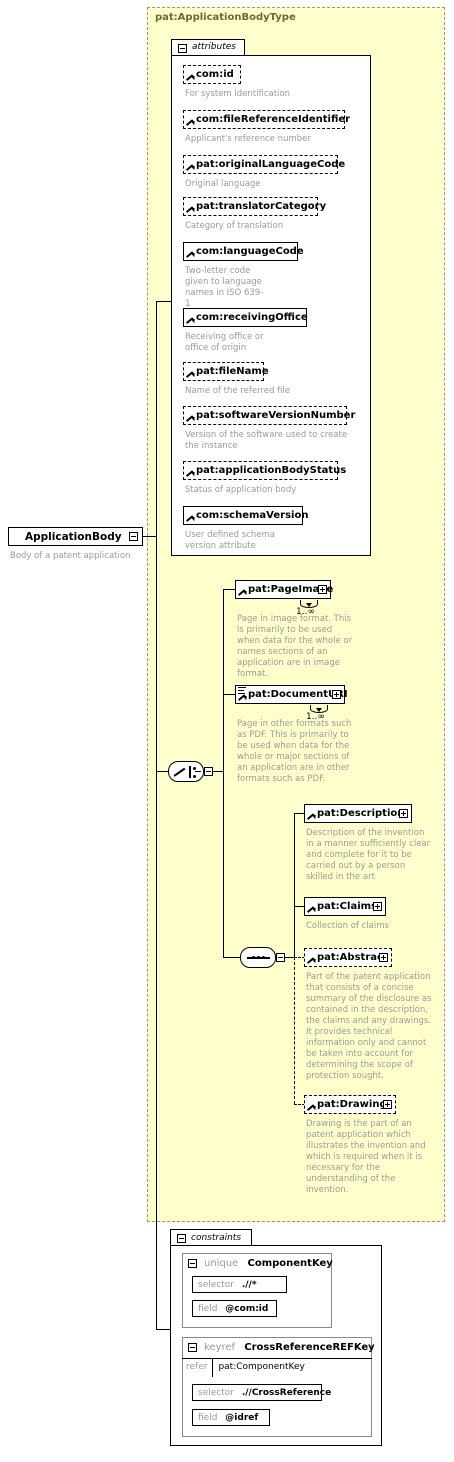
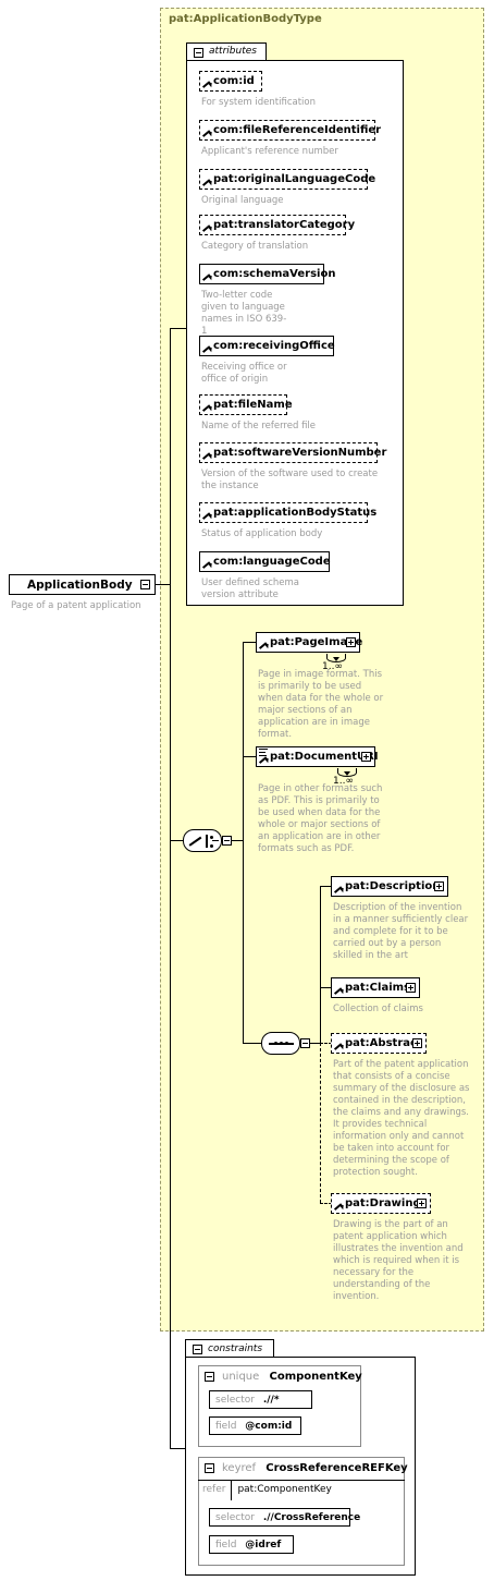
  pat:ApplicationBodyType
  ApplicationBody
- Body of a patent application
+ Page of a patent application
  attributes
  constraints
  unique ComponentKey
  selector .//*
  field @com:id
  keyref CrossReferenceREFKey
  refer pat:ComponentKey
  selector .//CrossReference
  field @idref
  com:id
  For system identification
  com:fileReferenceIdentifier
  Applicant's reference number
  pat:originalLanguageCode
  Original language
  pat:translatorCategory
  Category of translation
- com:languageCode
+ com:schemaVersion
  Two-letter code given to language names in ISO 639-1
  com:receivingOffice
  Receiving office or office of origin
  pat:fileName
  Name of the referred file
  pat:softwareVersionNumber
  Version of the software used to create the instance
  pat:applicationBodyStatus
  Status of application body
- com:schemaVersion
+ com:languageCode
  User defined schema version attribute
  pat:PageImae
  1..∞
- Page in image format. This is primarily to be used when data for the whole or names sections of an application are in image format.
+ Page in image format. This is primarily to be used when data for the whole or major sections of an application are in image format.
  pat:DocumentI
  1..∞
  Page in other formats such as PDF. This is primarily to be used when data for the whole or major sections of an application are in other formats such as PDF.
  pat:Descriptio
  Description of the invention in a manner sufficiently clear and complete for it to be carried out by a person skilled in the art
  pat:Claim
  Collection of claims
  pat:Abstra
  Part of the patent application that consists of a concise summary of the disclosure as contained in the description, the claims and any drawings. It provides technical information only and cannot be taken into account for determining the scope of protection sought.
  pat:Drawin
  Drawing is the part of an patent application which illustrates the invention and which is required when it is necessary for the understanding of the invention.
